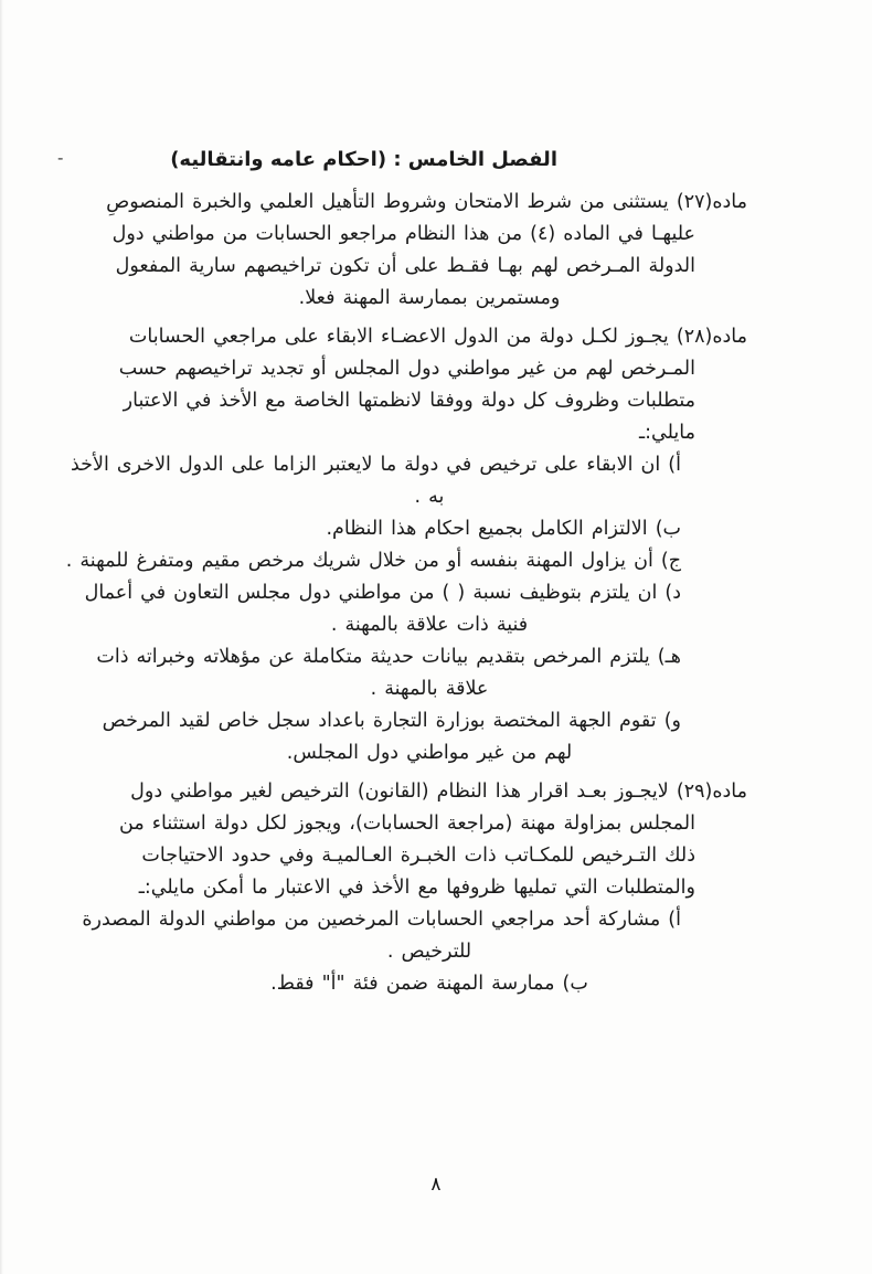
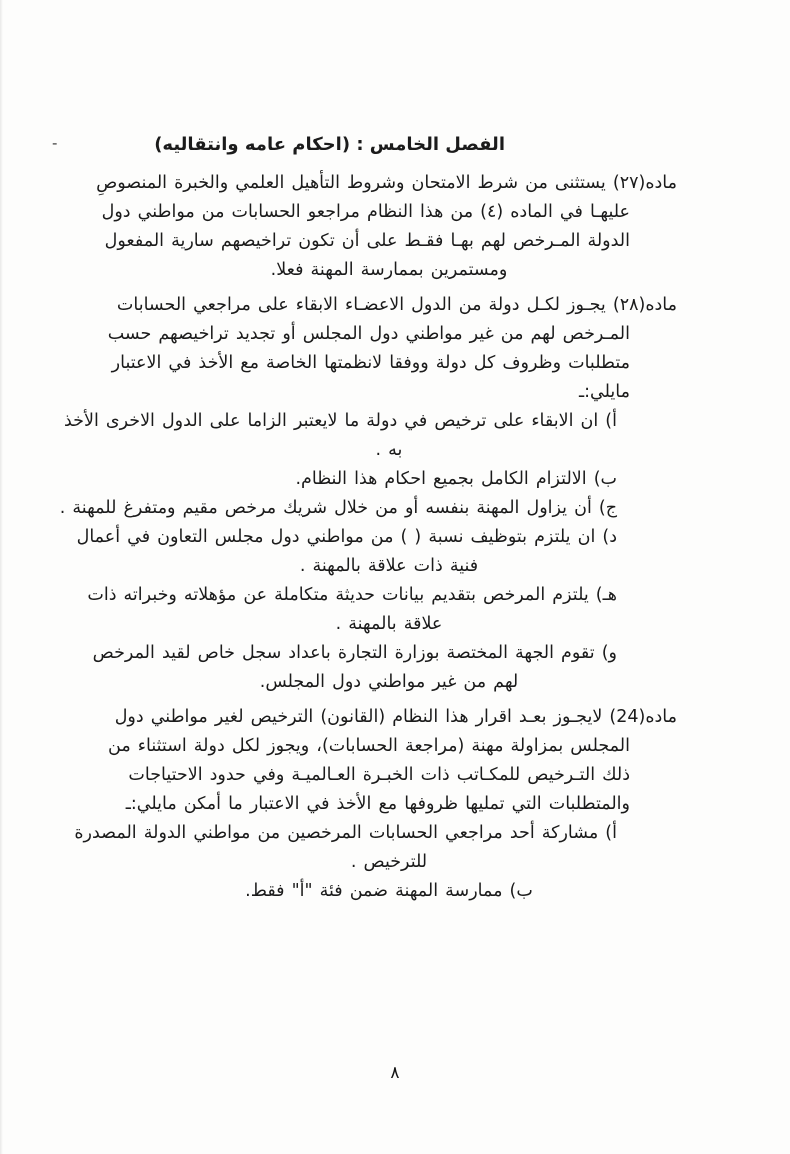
  -
  الفصل الخامس : (احكام عامه وانتقاليه)
  ماده(٢٧) يستثنى من شرط الامتحان وشروط التأهيل العلمي والخبرة المنصوصِ
  عليهـا في الماده (٤) من هذا النظام مراجعو الحسابات من مواطني دول
  الدولة المـرخص لهم بهـا فقـط على أن تكون تراخيصهم سارية المفعول
  ومستمرين بممارسة المهنة فعلا.
  ماده(٢٨) يجـوز لكـل دولة من الدول الاعضـاء الابقاء على مراجعي الحسابات
  المـرخص لهم من غير مواطني دول المجلس أو تجديد تراخيصهم حسب
  متطلبات وظروف كل دولة ووفقا لانظمتها الخاصة مع الأخذ في الاعتبار
  مايلي:ـ
  أ) ان الابقاء على ترخيص في دولة ما لايعتبر الزاما على الدول الاخرى الأخذ
  به .
  ب) الالتزام الكامل بجميع احكام هذا النظام.
  ج) أن يزاول المهنة بنفسه أو من خلال شريك مرخص مقيم ومتفرغ للمهنة .
  د) ان يلتزم بتوظيف نسبة ( ) من مواطني دول مجلس التعاون في أعمال
  فنية ذات علاقة بالمهنة .
  هـ) يلتزم المرخص بتقديم بيانات حديثة متكاملة عن مؤهلاته وخبراته ذات
  علاقة بالمهنة .
  و) تقوم الجهة المختصة بوزارة التجارة باعداد سجل خاص لقيد المرخص
  لهم من غير مواطني دول المجلس.
- ماده(٢٩) لايجـوز بعـد اقرار هذا النظام (القانون) الترخيص لغير مواطني دول
+ ماده(24) لايجـوز بعـد اقرار هذا النظام (القانون) الترخيص لغير مواطني دول
  المجلس بمزاولة مهنة (مراجعة الحسابات)، ويجوز لكل دولة استثناء من
  ذلك التـرخيص للمكـاتب ذات الخبـرة العـالميـة وفي حدود الاحتياجات
  والمتطلبات التي تمليها ظروفها مع الأخذ في الاعتبار ما أمكن مايلي:ـ
  أ) مشاركة أحد مراجعي الحسابات المرخصين من مواطني الدولة المصدرة
  للترخيص .
  ب) ممارسة المهنة ضمن فئة "أ" فقط.
  ٨
